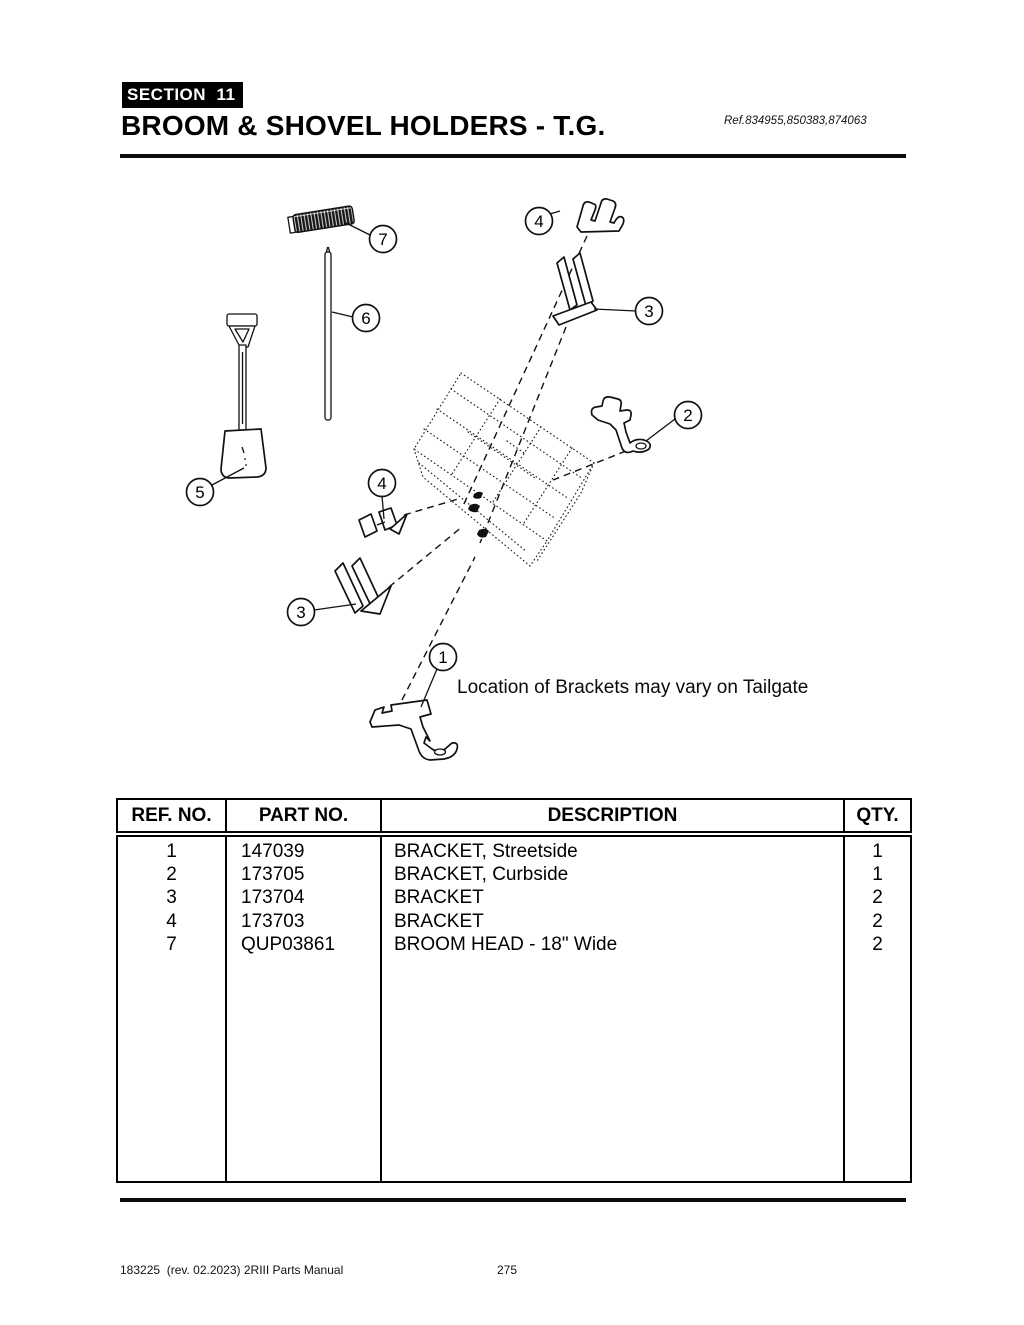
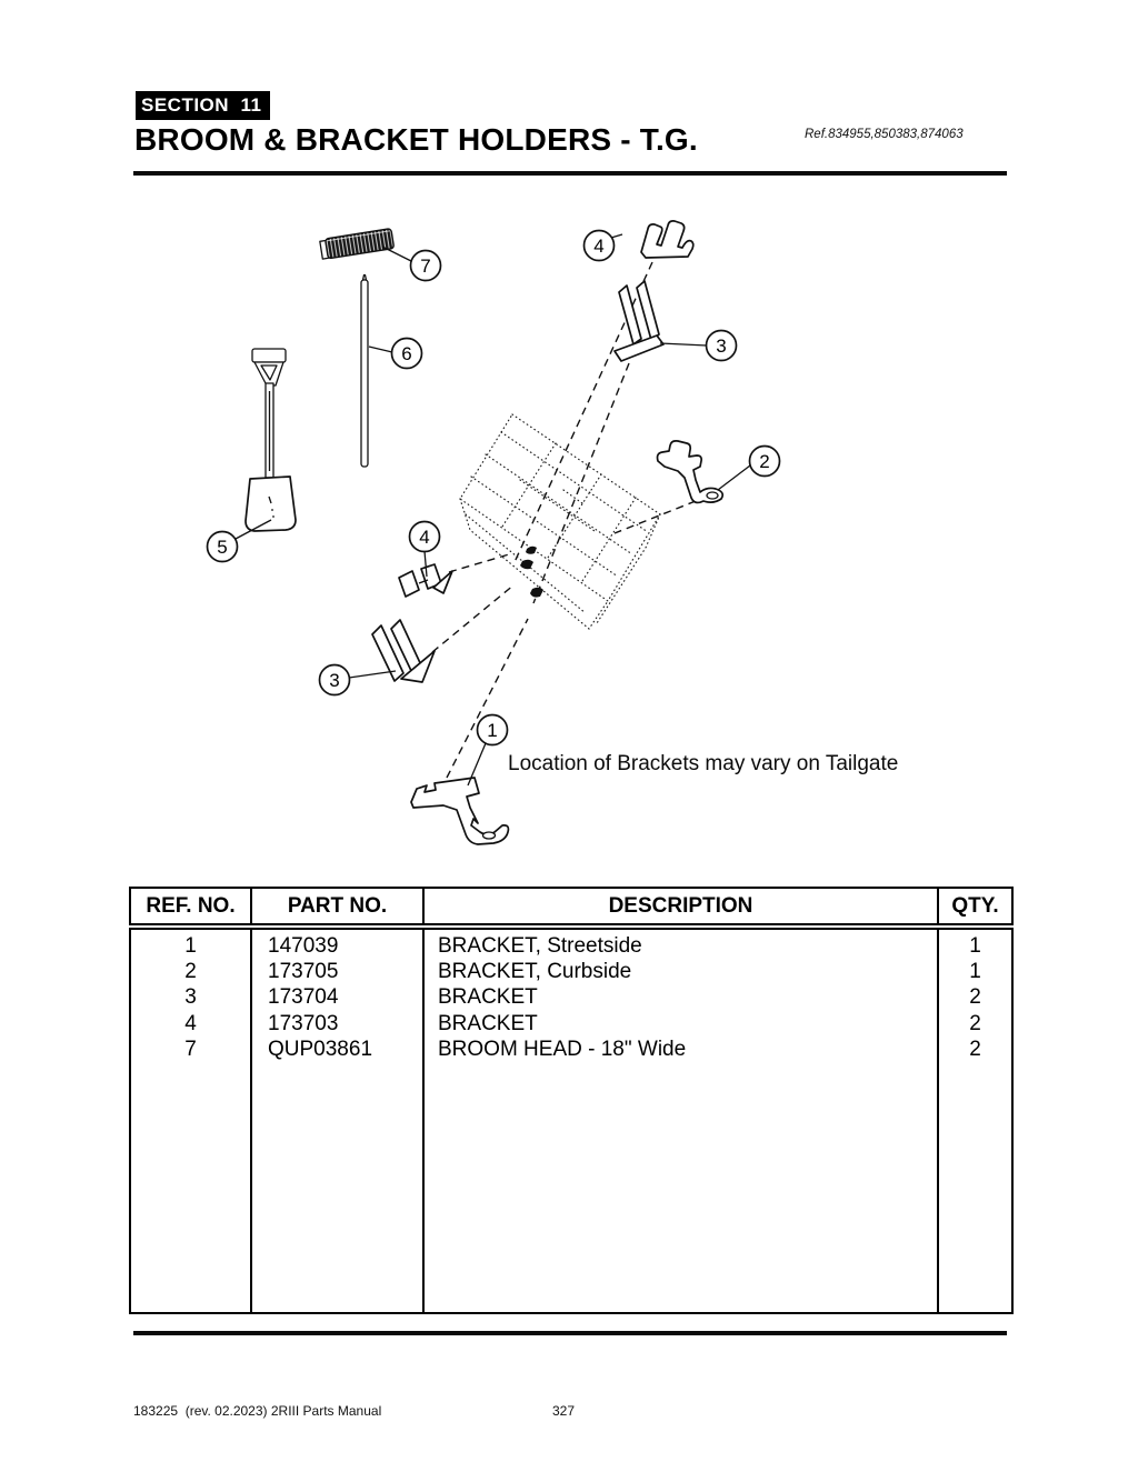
  SECTION 11
- BROOM & SHOVEL HOLDERS - T.G.
+ BROOM & BRACKET HOLDERS - T.G.
  Ref.834955,850383,874063
  7
  6
  5
  4
  3
  2
  4
  3
  1
  Location of Brackets may vary on Tailgate
  REF. NO.	PART NO.	DESCRIPTION	QTY.
  1	147039	BRACKET, Streetside	1
  2	173705	BRACKET, Curbside	1
  3	173704	BRACKET	2
  4	173703	BRACKET	2
  7	QUP03861	BROOM HEAD - 18" Wide	2
  183225 (rev. 02.2023) 2RIII Parts Manual
- 275
+ 327
